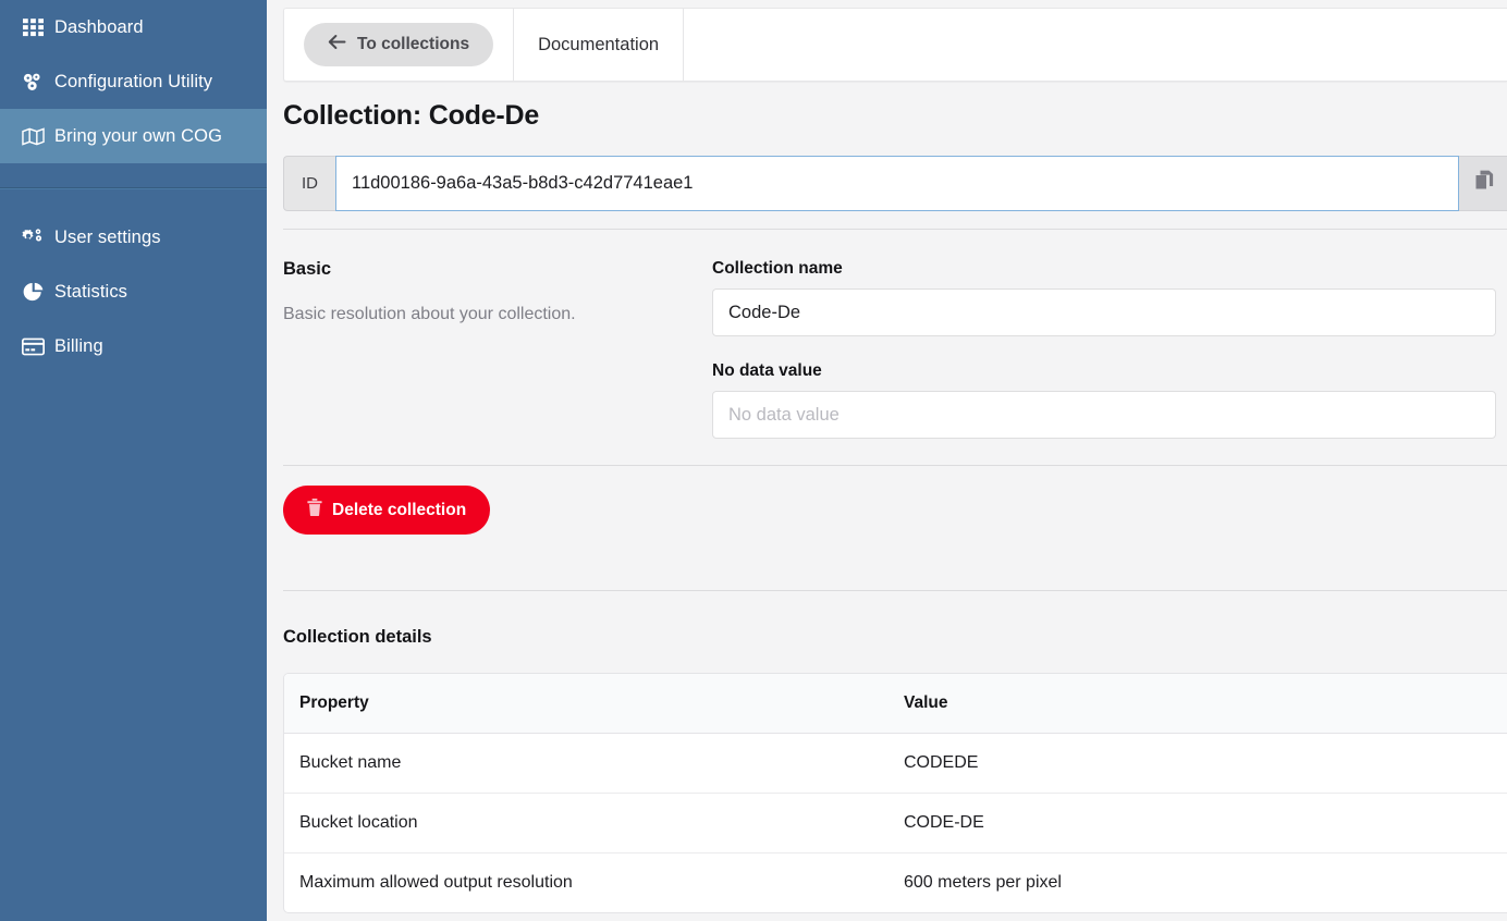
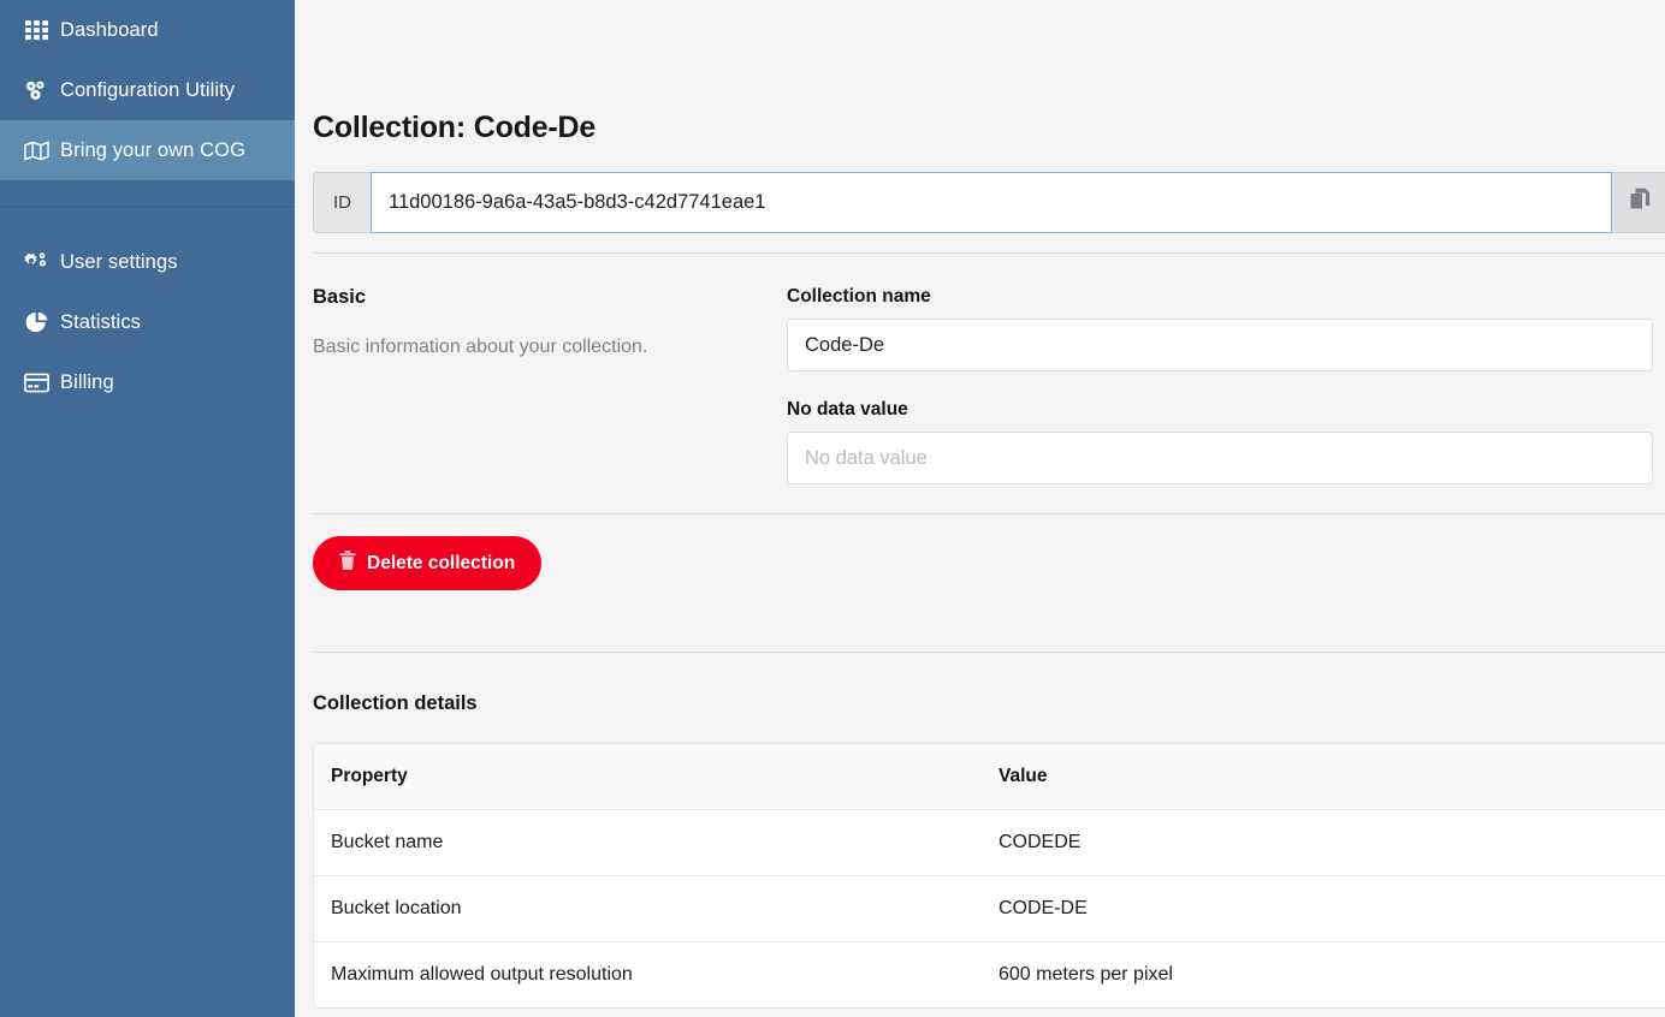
  Dashboard
  Configuration Utility
  Bring your own COG
  User settings
  Statistics
  Billing
- To collections
- Documentation
  Collection: Code-De
  ID
  11d00186-9a6a-43a5-b8d3-c42d7741eae1
  Basic
- Basic resolution about your collection.
+ Basic information about your collection.
  Collection name
  Code-De
  No data value
  No data value
  Delete collection
  Collection details
  Property	Value
  Bucket name	CODEDE
  Bucket location	CODE-DE
  Maximum allowed output resolution	600 meters per pixel
